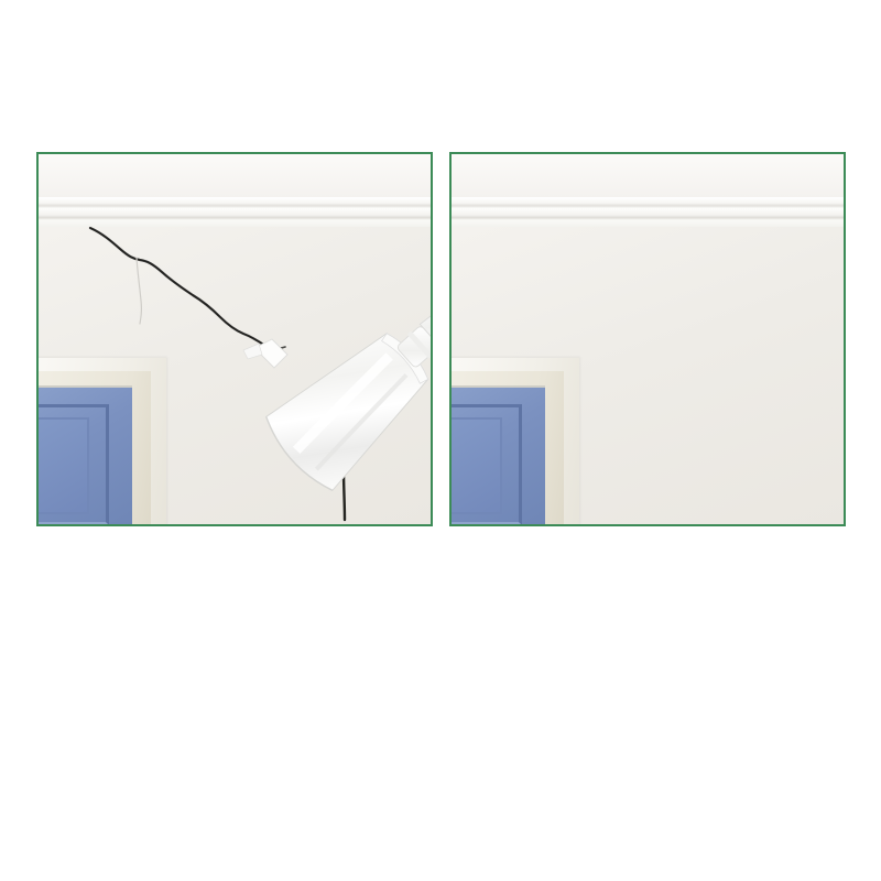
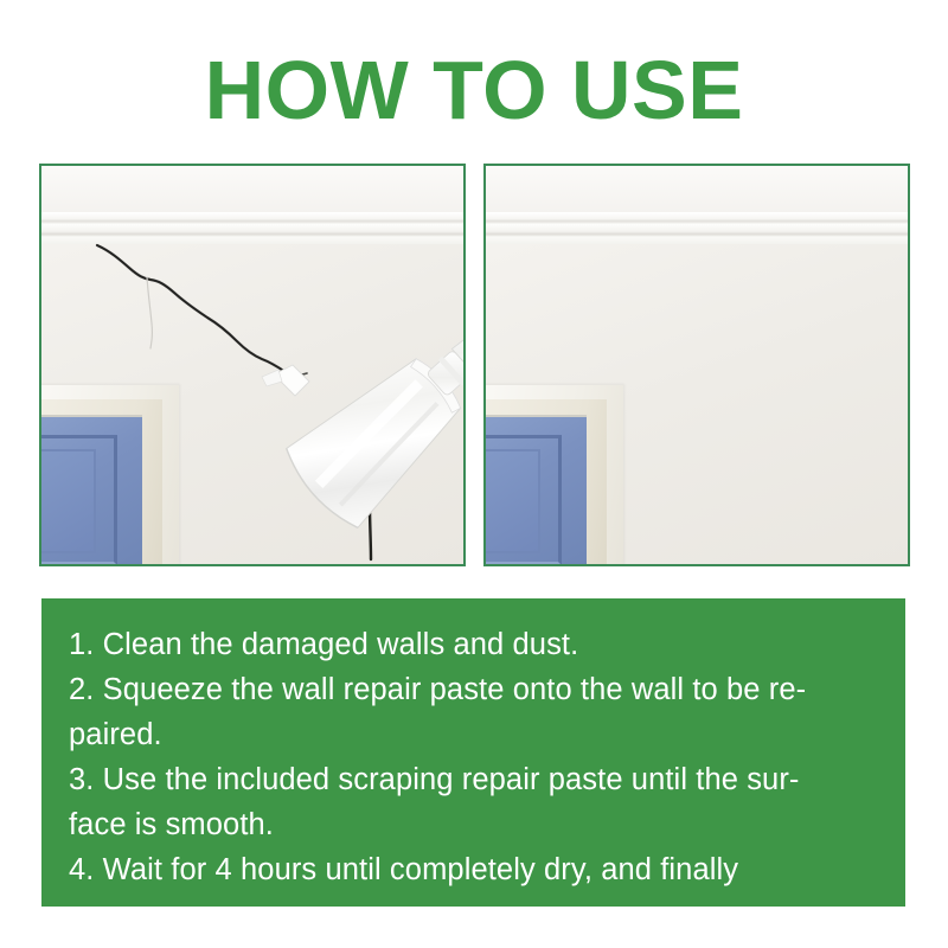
+ HOW TO USE
+ 1. Clean the damaged walls and dust.
+ 2. Squeeze the wall repair paste onto the wall to be re-
+ paired.
+ 3. Use the included scraping repair paste until the sur-
+ face is smooth.
+ 4. Wait for 4 hours until completely dry, and finally
